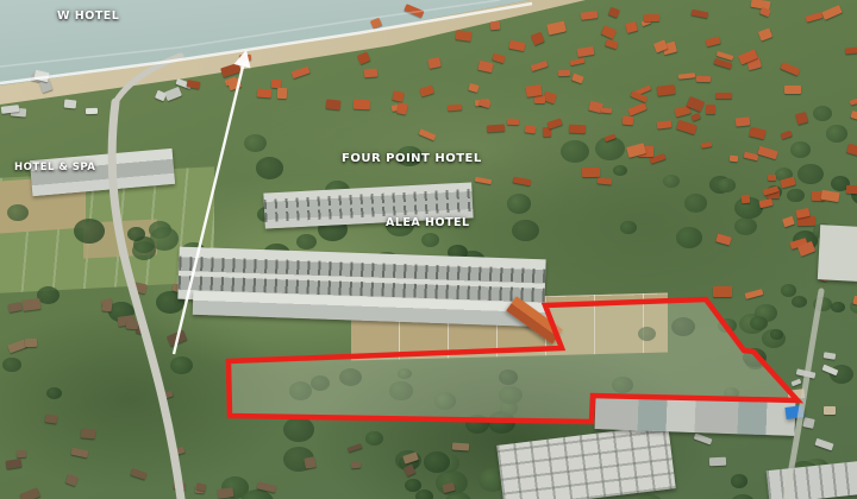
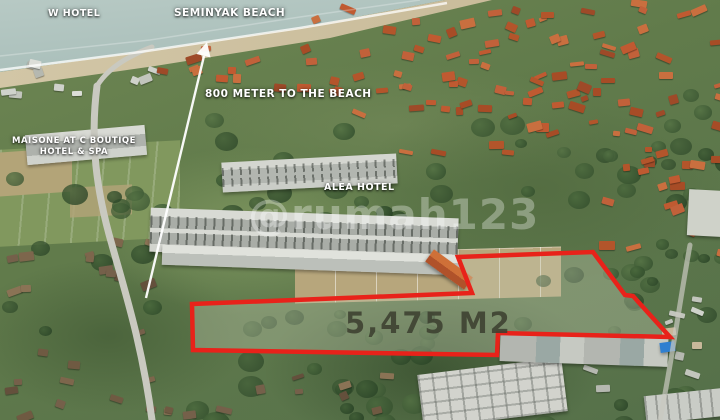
+ @rumah123
+ 5,475 M2
  W HOTEL
+ SEMINYAK BEACH
+ 800 METER TO THE BEACH
+ MAISONE AT C BOUTIQE
  HOTEL & SPA
- FOUR POINT HOTEL
  ALEA HOTEL
